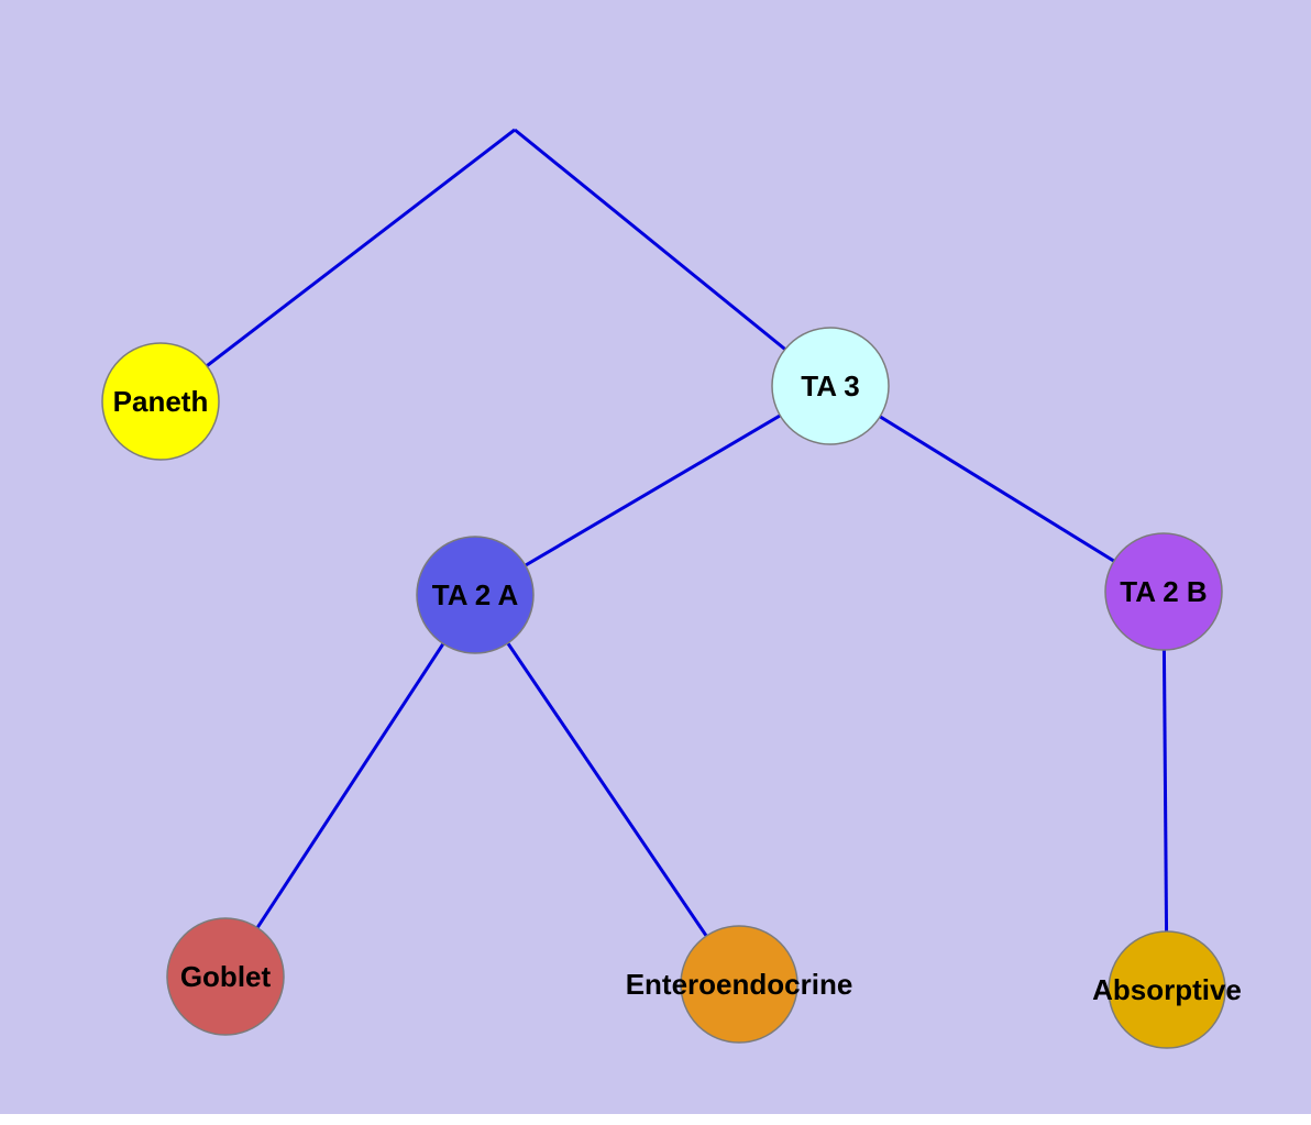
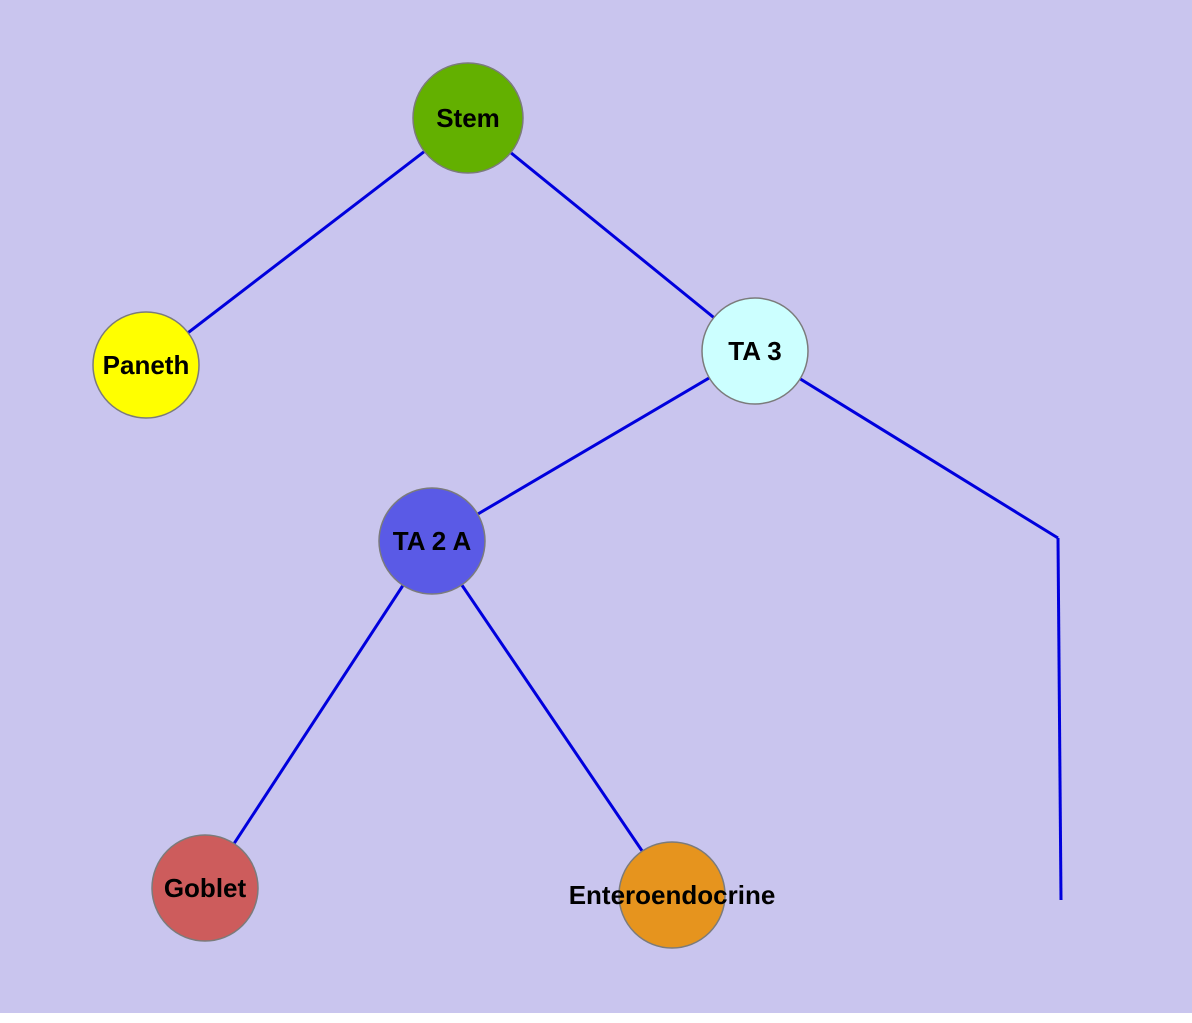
+ Stem
  Paneth
  TA 3
  TA 2 A
- TA 2 B
  Goblet
  Enteroendocrine
- Absorptive
